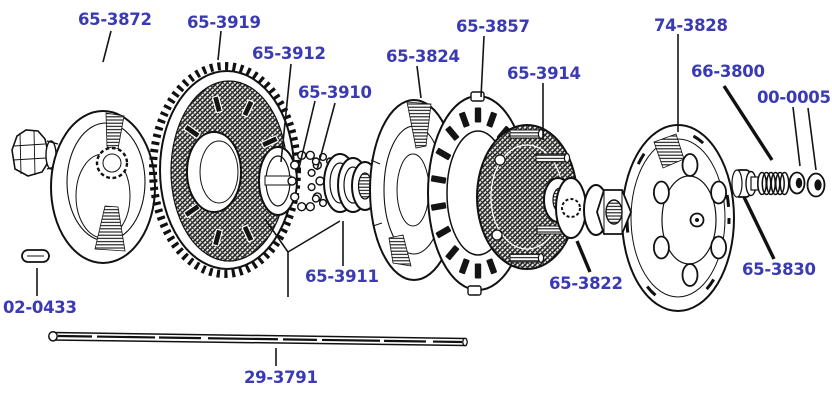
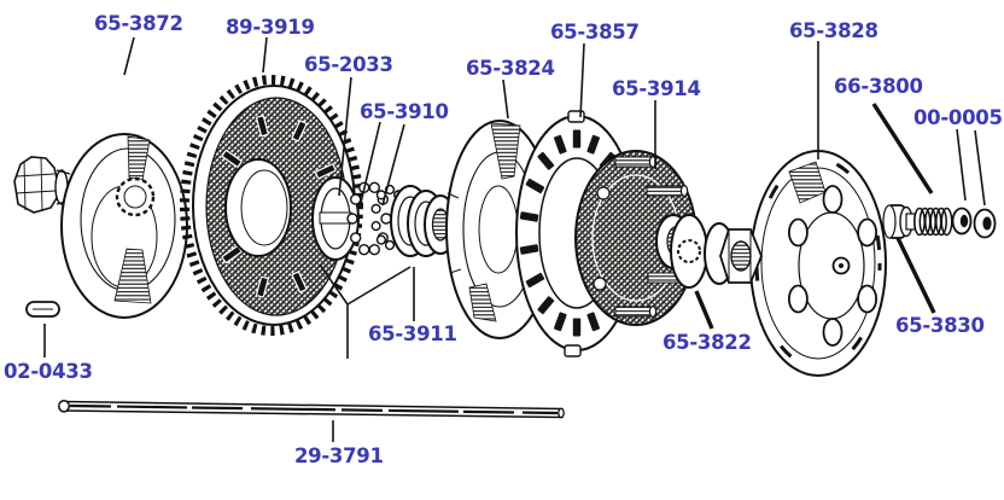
  65-3872
- 65-3919
+ 89-3919
- 65-3912
+ 65-2033
  65-3910
  65-3824
  65-3857
  65-3914
- 74-3828
+ 65-3828
  66-3800
  00-0005
  02-0433
  65-3911
  65-3822
  65-3830
  29-3791
